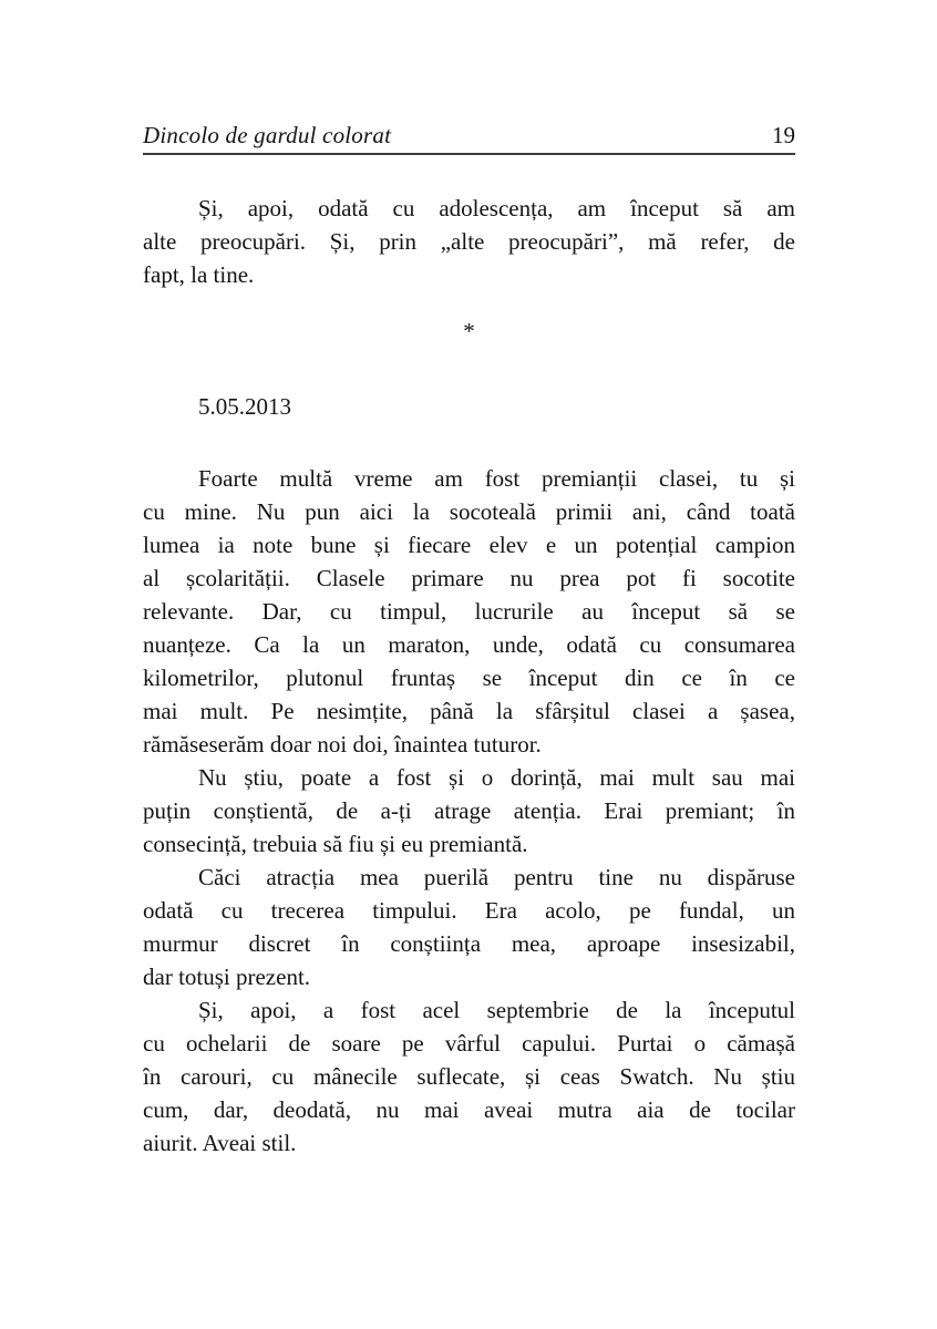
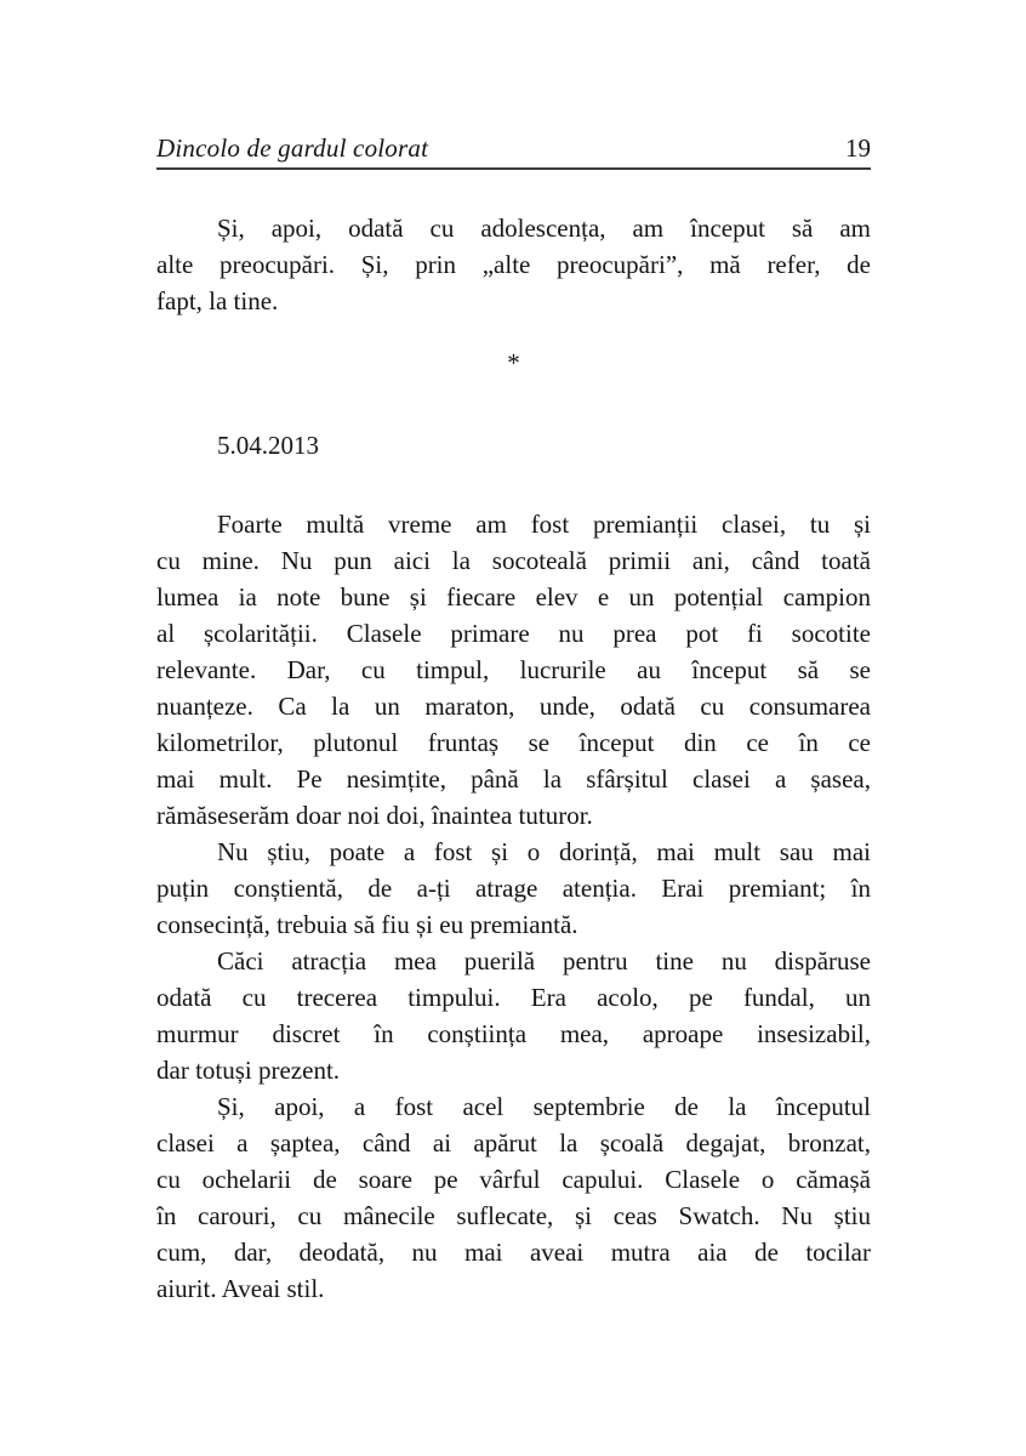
  Dincolo de gardul colorat
  19
  Și, apoi, odată cu adolescența, am început să am
  alte preocupări. Și, prin „alte preocupări”, mă refer, de
  fapt, la tine.
  *
- 5.05.2013
+ 5.04.2013
  Foarte multă vreme am fost premianții clasei, tu și
  cu mine. Nu pun aici la socoteală primii ani, când toată
  lumea ia note bune și fiecare elev e un potențial campion
  al școlarității. Clasele primare nu prea pot fi socotite
  relevante. Dar, cu timpul, lucrurile au început să se
  nuanțeze. Ca la un maraton, unde, odată cu consumarea
  kilometrilor, plutonul fruntaș se început din ce în ce
  mai mult. Pe nesimțite, până la sfârșitul clasei a șasea,
  rămăseserăm doar noi doi, înaintea tuturor.
  Nu știu, poate a fost și o dorință, mai mult sau mai
  puțin conștientă, de a-ți atrage atenția. Erai premiant; în
  consecință, trebuia să fiu și eu premiantă.
  Căci atracția mea puerilă pentru tine nu dispăruse
  odată cu trecerea timpului. Era acolo, pe fundal, un
  murmur discret în conștiința mea, aproape insesizabil,
  dar totuși prezent.
  Și, apoi, a fost acel septembrie de la începutul
+ clasei a șaptea, când ai apărut la școală degajat, bronzat,
- cu ochelarii de soare pe vârful capului. Purtai o cămașă
+ cu ochelarii de soare pe vârful capului. Clasele o cămașă
  în carouri, cu mânecile suflecate, și ceas Swatch. Nu știu
  cum, dar, deodată, nu mai aveai mutra aia de tocilar
  aiurit. Aveai stil.
